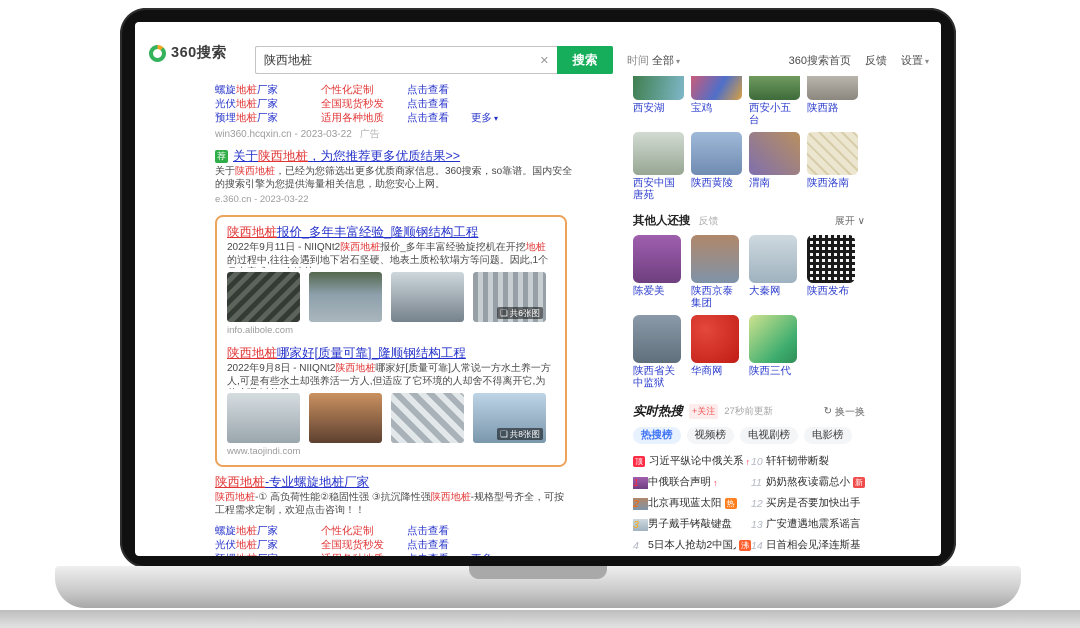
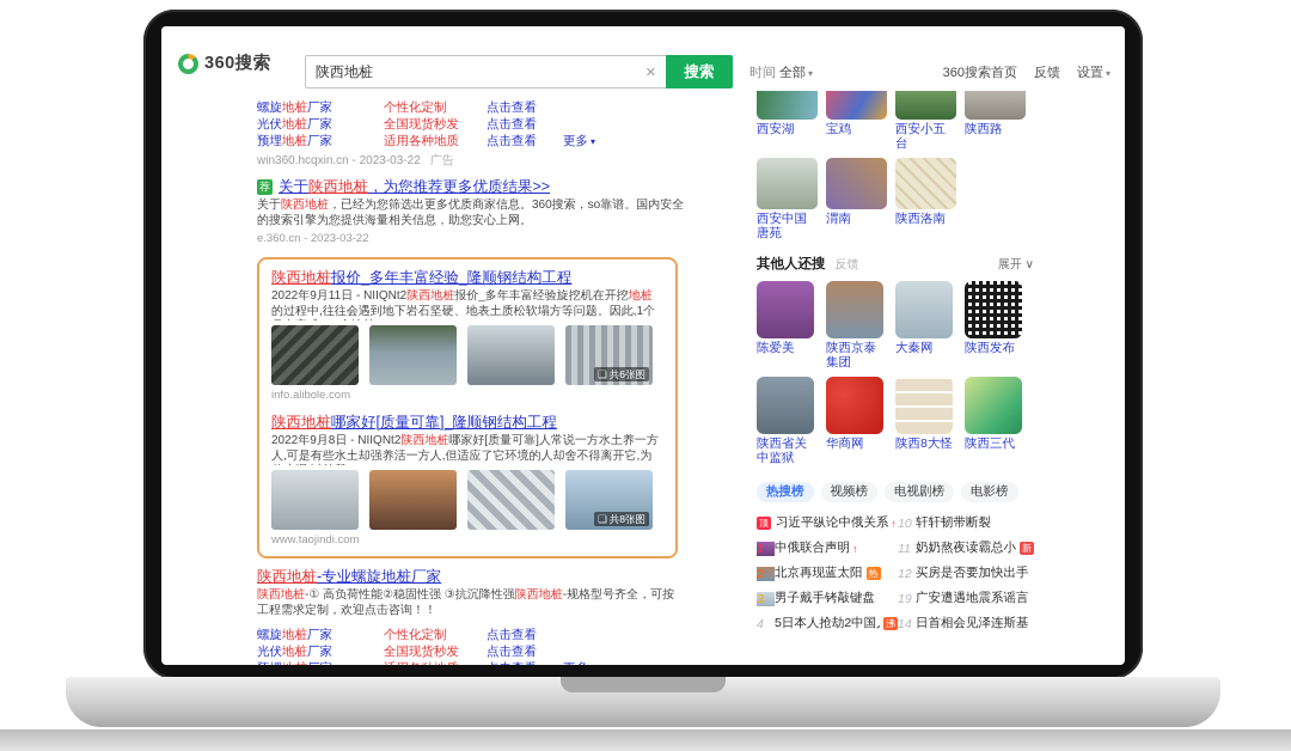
  360搜索
  陕西地桩
  ✕
  搜索
  时间 全部 ▾
  360搜索首页
  反馈
  设置 ▾
  螺旋地桩厂家
  个性化定制
  点击查看
  光伏地桩厂家
  全国现货秒发
  点击查看
  预埋地桩厂家
  适用各种地质
  点击查看
  更多 ▾
  win360.hcqxin.cn - 2023-03-22 广告
  荐 关于陕西地桩，为您推荐更多优质结果>>
  关于陕西地桩，已经为您筛选出更多优质商家信息。360搜索，so靠谱。国内安全的搜索引擎为您提供海量相关信息，助您安心上网。
  e.360.cn - 2023-03-22
  陕西地桩报价_多年丰富经验_隆顺钢结构工程
  2022年9月11日 - NIIQNt2陕西地桩报价_多年丰富经验旋挖机在开挖地桩的过程中,往往会遇到地下岩石坚硬、地表土质松软塌方等问题。因此,1个
  ❏
  共6张图
  info.alibole.com
  陕西地桩哪家好[质量可靠]_隆顺钢结构工程
  2022年9月8日 - NIIQNt2陕西地桩哪家好[质量可靠]人常说一方水土养一方人,可是有些水土却强养活一方人,但适应了它环境的人却舍不得离开它,为
  ❏
  共8张图
  www.taojindi.com
  陕西地桩-专业螺旋地桩厂家
  陕西地桩-① 高负荷性能②稳固性强 ③抗沉降性强陕西地桩-规格型号齐全，可按工程需求定制，欢迎点击咨询！！
  螺旋地桩厂家
  个性化定制
  点击查看
  光伏地桩厂家
  全国现货秒发
  点击查看
  西安湖
  宝鸡
  西安小五台
  陕西路
  西安中国唐苑
- 陕西黄陵
  渭南
  陕西洛南
  其他人还搜
  反馈
  展开 ∨
  陈爱美
  陕西京泰集团
  大秦网
  陕西发布
  陕西省关中监狱
  华商网
+ 陕西8大怪
  陕西三代
- 实时热搜
- +关注
- 27秒前更新
- ↻
- 换一换
  热搜榜
  视频榜
  电视剧榜
  电影榜
  顶
  习近平纵论中俄关系
  ↑
  1
  中俄联合声明
  ↑
  2
  北京再现蓝太阳
  热
  3
  男子戴手铐敲键盘
  4
  5日本人抢劫2中国
  沸
  10
  轩轩韧带断裂
  11
  奶奶熬夜读霸总小
  新
  12
  买房是否要加快出手
- 13
+ 19
  广安遭遇地震系谣言
  14
  日首相会见泽连斯基
